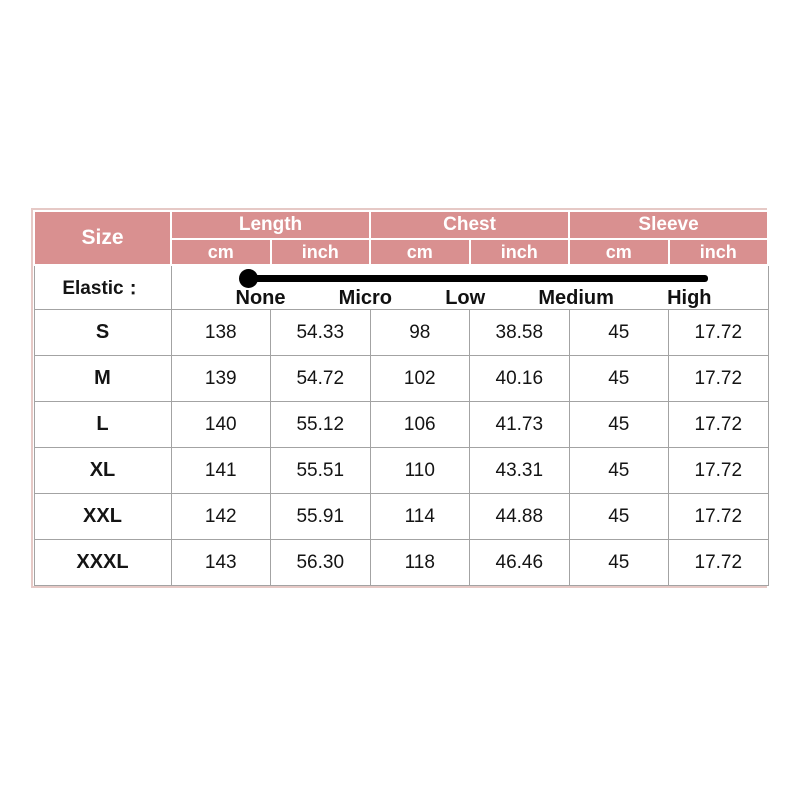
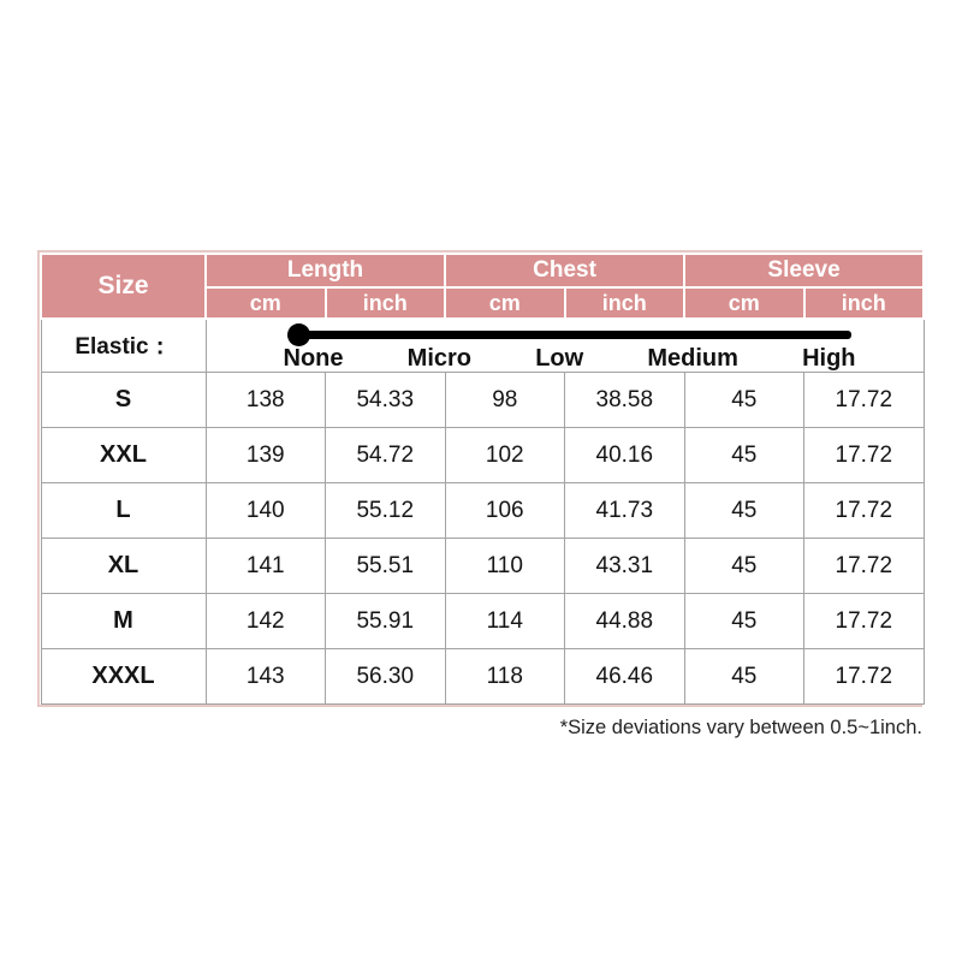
  Elastic：	None Micro Low Medium High
  Size	Length	Chest	Sleeve
  cm	inch	cm	inch	cm	inch
  S	138	54.33	98	38.58	45	17.72
- M	139	54.72	102	40.16	45	17.72
+ XXL	139	54.72	102	40.16	45	17.72
  L	140	55.12	106	41.73	45	17.72
  XL	141	55.51	110	43.31	45	17.72
- XXL	142	55.91	114	44.88	45	17.72
+ M	142	55.91	114	44.88	45	17.72
  XXXL	143	56.30	118	46.46	45	17.72
+ *Size deviations vary between 0.5~1inch.
